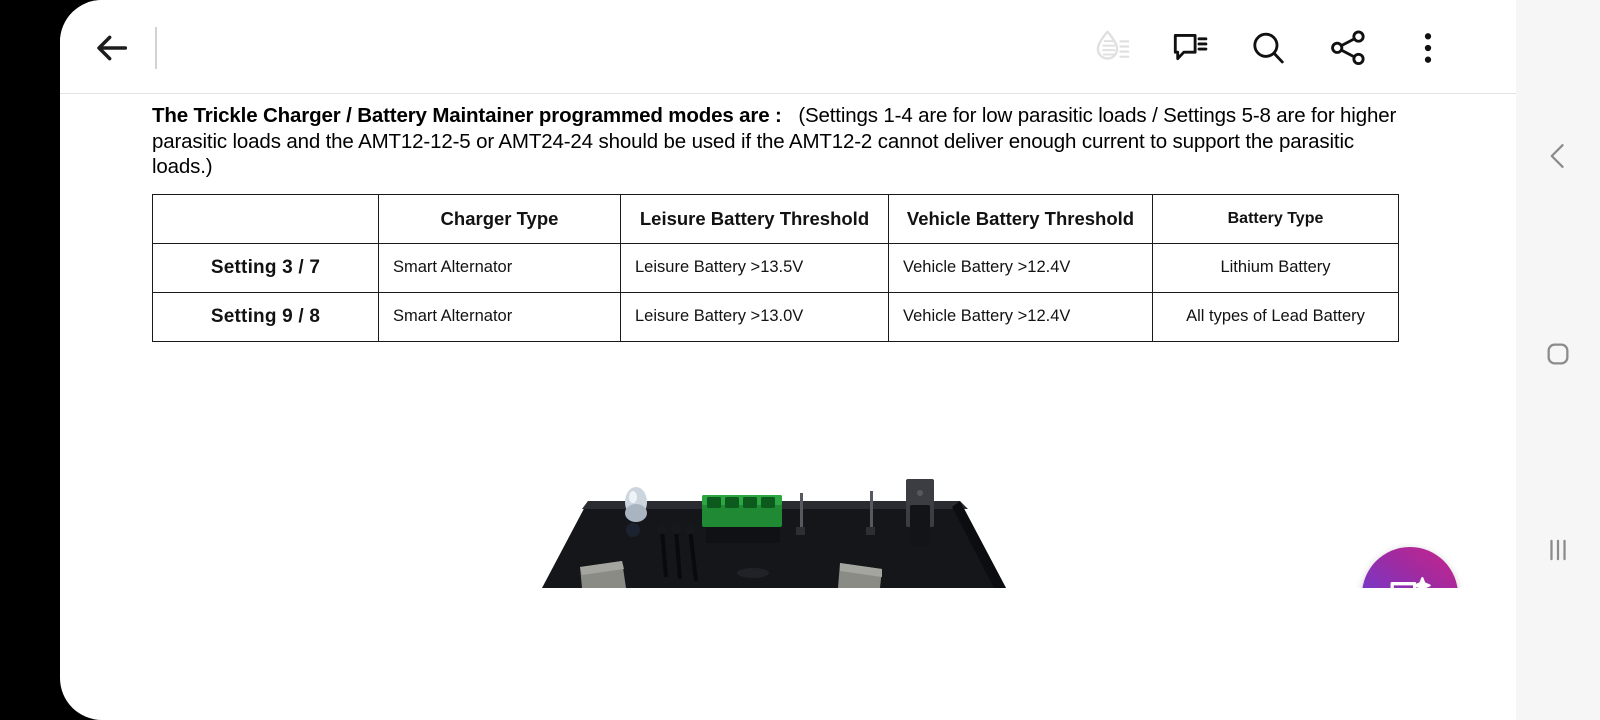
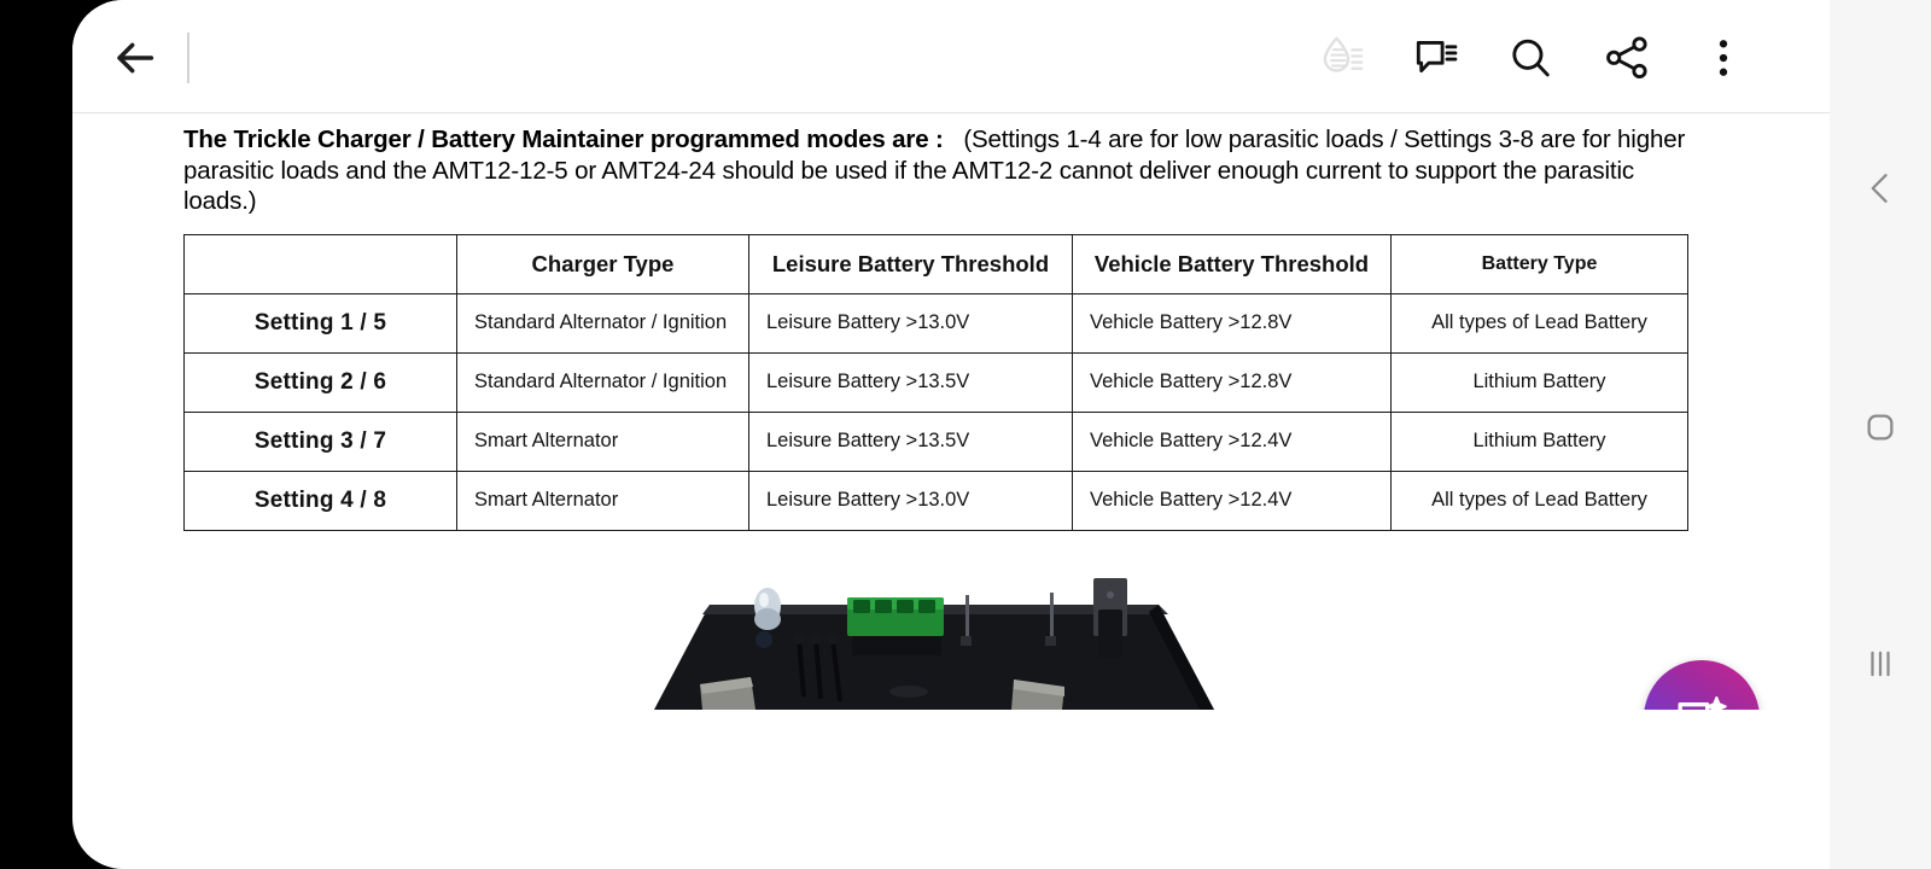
- The Trickle Charger / Battery Maintainer programmed modes are : (Settings 1-4 are for low parasitic loads / Settings 5-8 are for higher parasitic loads and the AMT12-12-5 or AMT24-24 should be used if the AMT12-2 cannot deliver enough current to support the parasitic loads.)
+ The Trickle Charger / Battery Maintainer programmed modes are : (Settings 1-4 are for low parasitic loads / Settings 3-8 are for higher parasitic loads and the AMT12-12-5 or AMT24-24 should be used if the AMT12-2 cannot deliver enough current to support the parasitic loads.)
  	Charger Type	Leisure Battery Threshold	Vehicle Battery Threshold	Battery Type
+ Setting 1 / 5	Standard Alternator / Ignition	Leisure Battery >13.0V	Vehicle Battery >12.8V	All types of Lead Battery
+ Setting 2 / 6	Standard Alternator / Ignition	Leisure Battery >13.5V	Vehicle Battery >12.8V	Lithium Battery
  Setting 3 / 7	Smart Alternator	Leisure Battery >13.5V	Vehicle Battery >12.4V	Lithium Battery
- Setting 9 / 8	Smart Alternator	Leisure Battery >13.0V	Vehicle Battery >12.4V	All types of Lead Battery
+ Setting 4 / 8	Smart Alternator	Leisure Battery >13.0V	Vehicle Battery >12.4V	All types of Lead Battery
